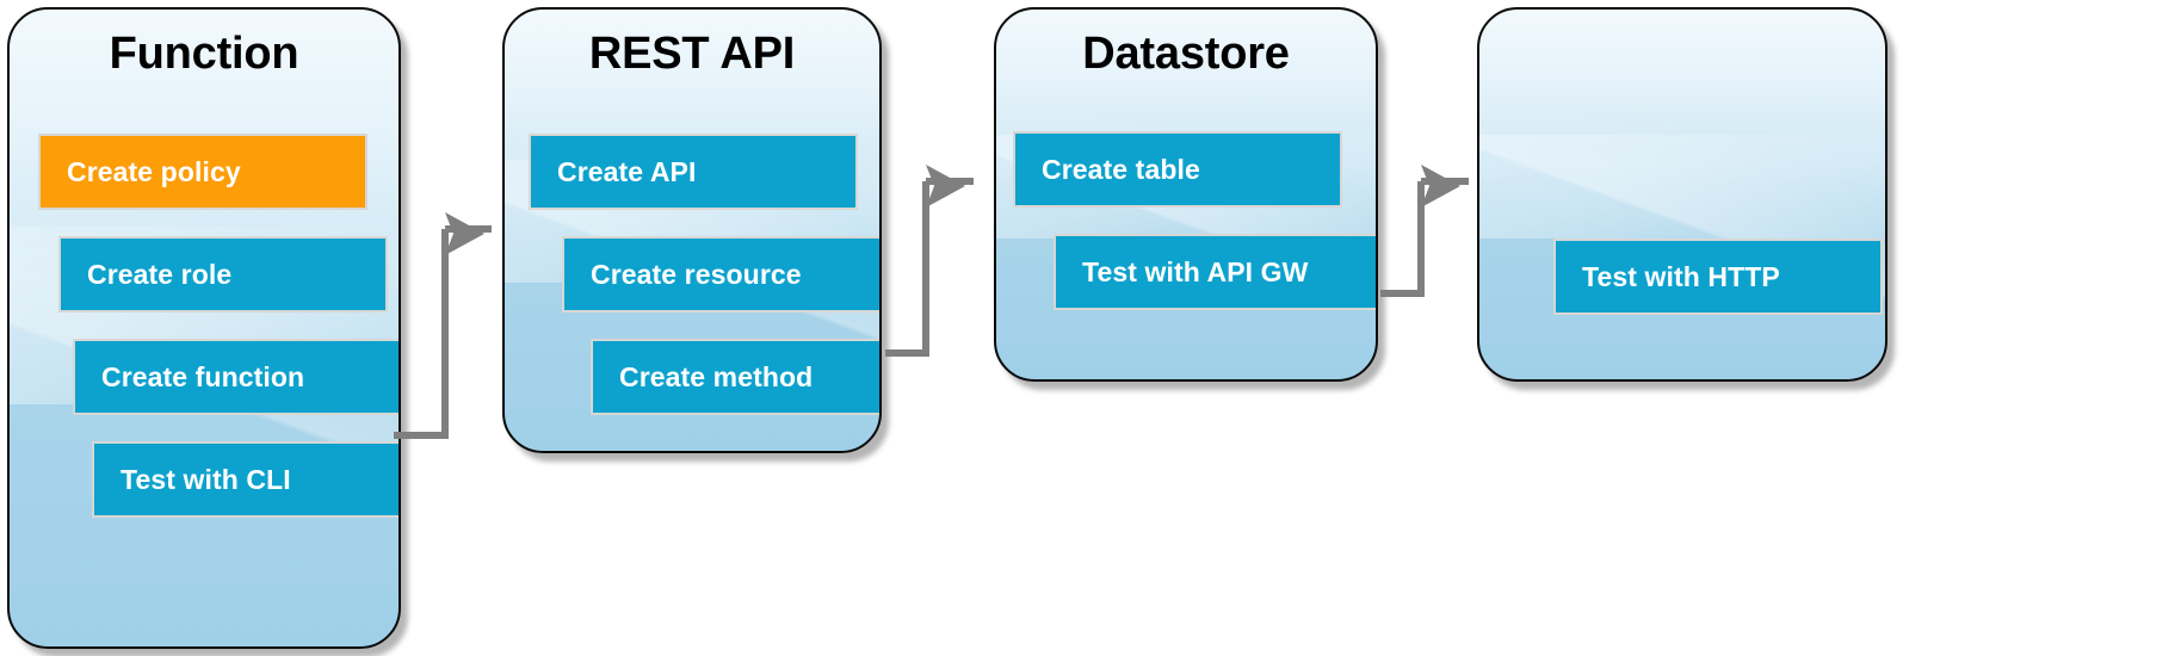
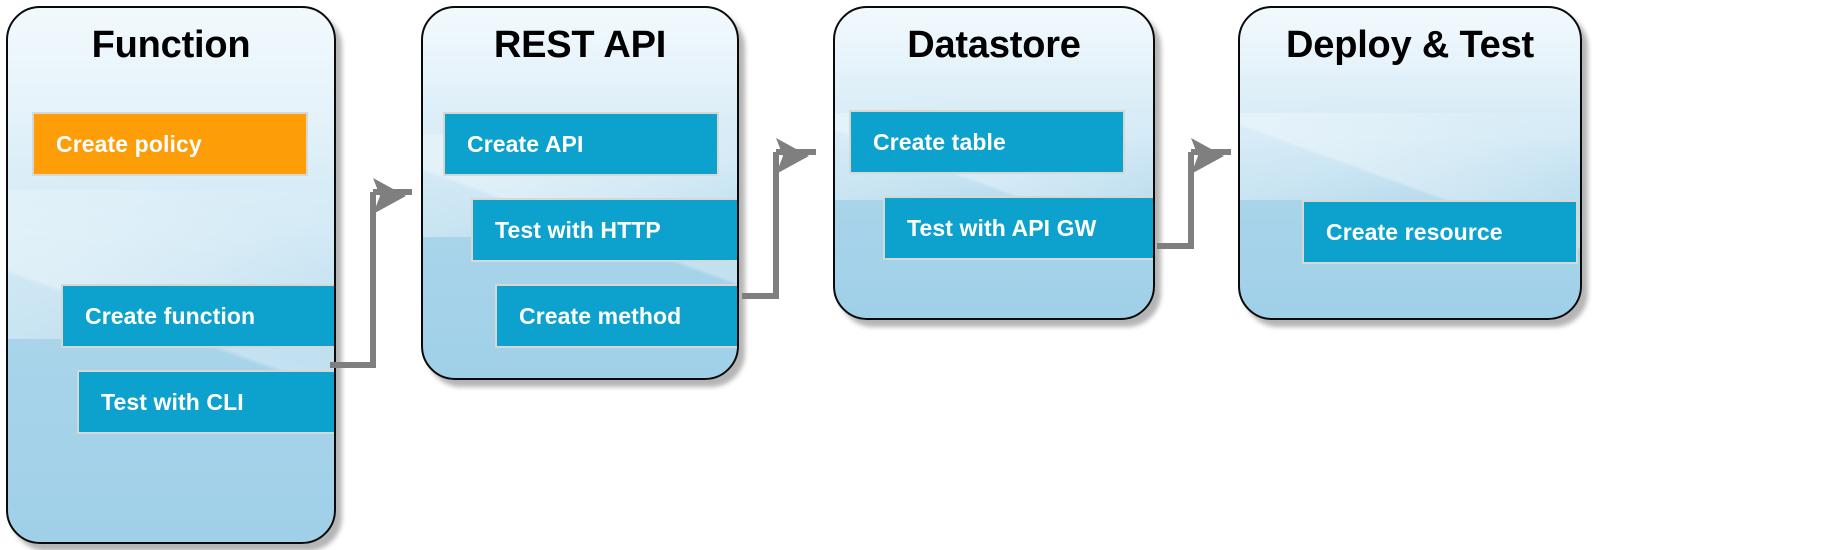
  Function
  Create policy
- Create role
  Create function
  Test with CLI
  REST API
  Create API
- Create resource
+ Test with HTTP
  Create method
  Datastore
  Create table
  Test with API GW
+ Deploy & Test
- Test with HTTP
+ Create resource
